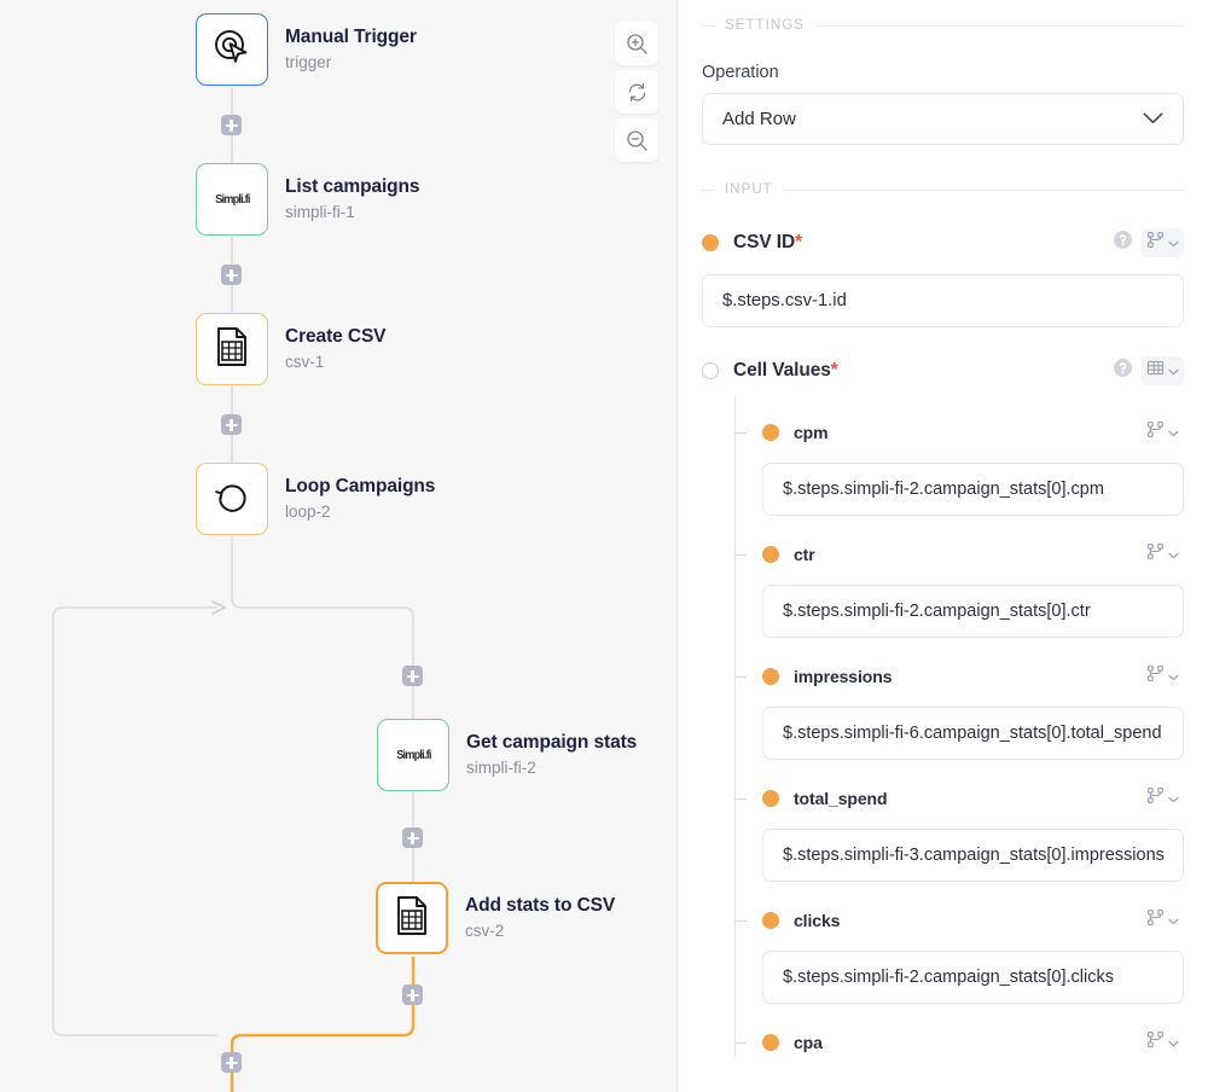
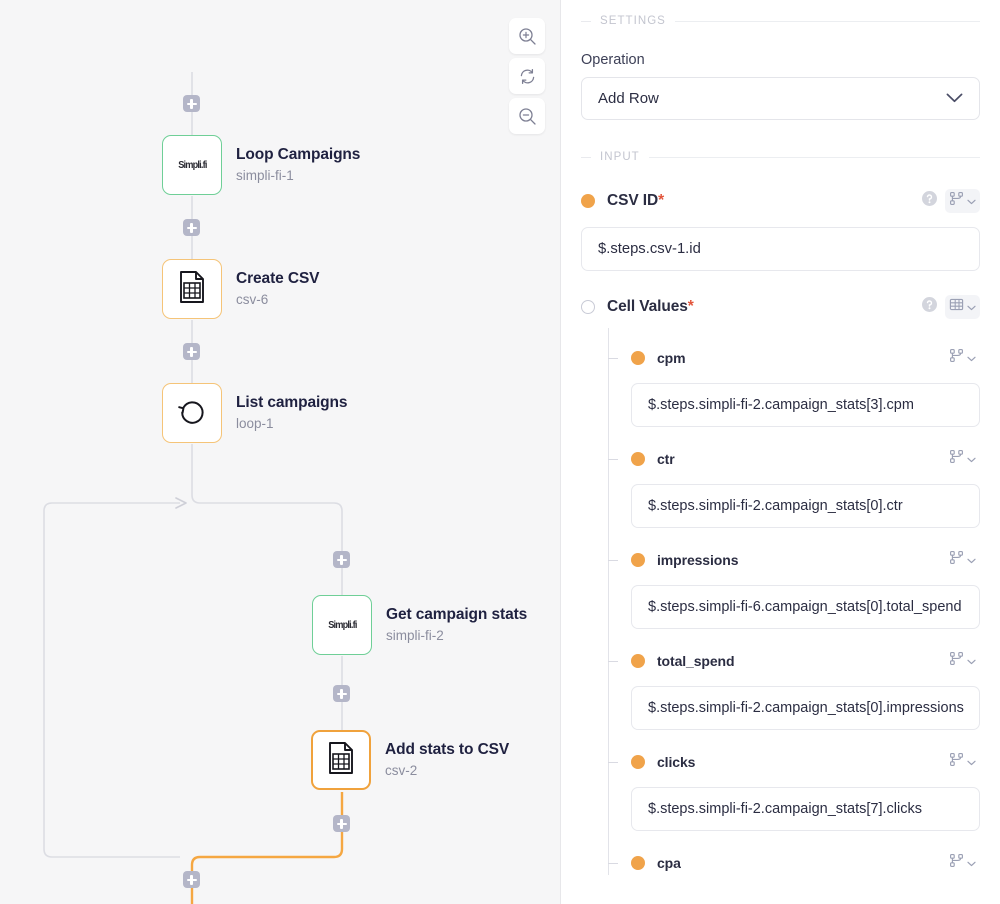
- Manual Trigger
- trigger
  Simpli.fi
- List campaigns
+ Loop Campaigns
  simpli-fi-1
  Create CSV
- csv-1
+ csv-6
- Loop Campaigns
+ List campaigns
- loop-2
+ loop-1
  Simpli.fi
  Get campaign stats
  simpli-fi-2
  Add stats to CSV
  csv-2
  SETTINGS
  Operation
  Add Row
  INPUT
  CSV ID*
  $.steps.csv-1.id
  Cell Values*
  cpm
- $.steps.simpli-fi-2.campaign_stats[0].cpm
+ $.steps.simpli-fi-2.campaign_stats[3].cpm
  ctr
  $.steps.simpli-fi-2.campaign_stats[0].ctr
  impressions
  $.steps.simpli-fi-6.campaign_stats[0].total_spend
  total_spend
- $.steps.simpli-fi-3.campaign_stats[0].impressions
+ $.steps.simpli-fi-2.campaign_stats[0].impressions
  clicks
- $.steps.simpli-fi-2.campaign_stats[0].clicks
+ $.steps.simpli-fi-2.campaign_stats[7].clicks
  cpa
